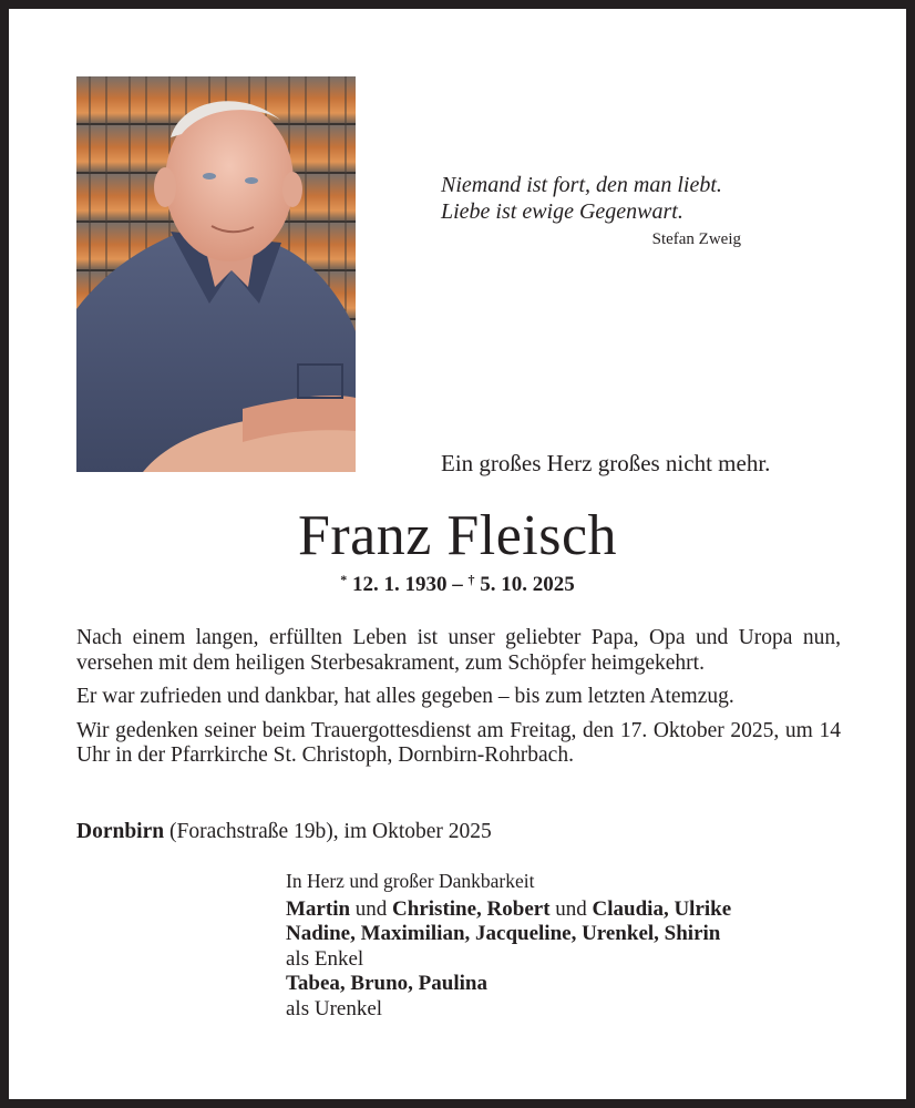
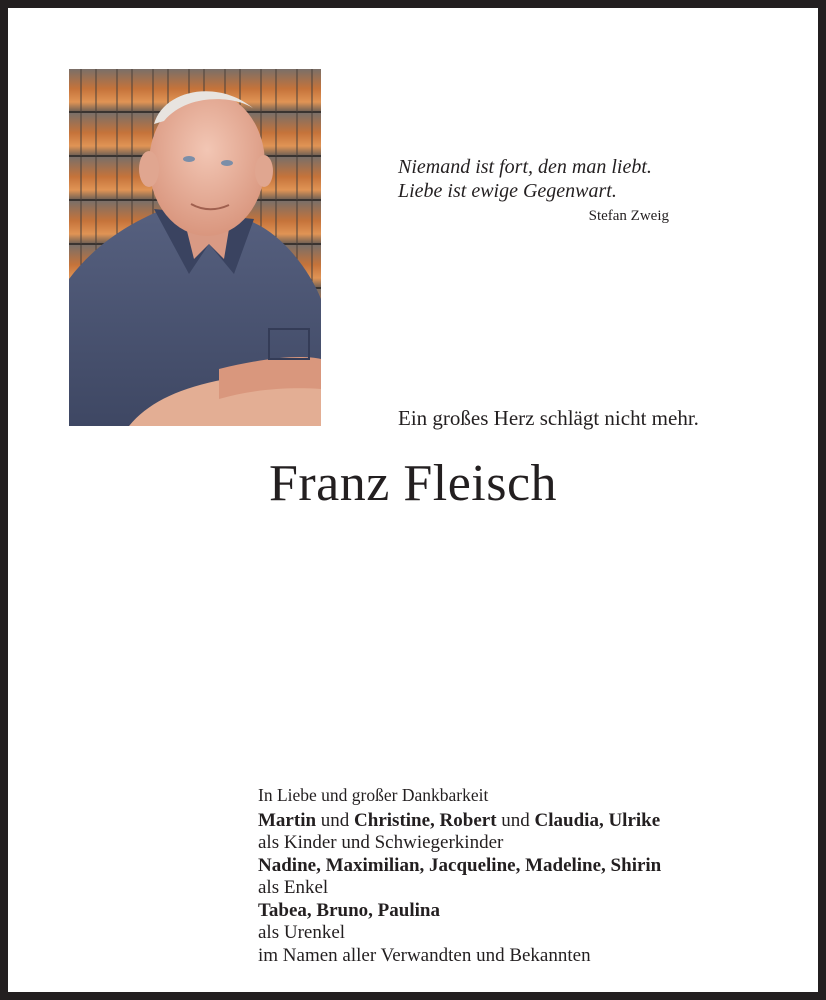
  Niemand ist fort, den man liebt.
  Liebe ist ewige Gegenwart.
  Stefan Zweig
- Ein großes Herz großes nicht mehr.
+ Ein großes Herz schlägt nicht mehr.
  Franz Fleisch
- * 12. 1. 1930 – † 5. 10. 2025
- Nach einem langen, erfüllten Leben ist unser geliebter Papa, Opa und Uropa nun, versehen mit dem heiligen Sterbesakrament, zum Schöpfer heimgekehrt.
- Er war zufrieden und dankbar, hat alles gegeben – bis zum letzten Atemzug.
- Wir gedenken seiner beim Trauergottesdienst am Freitag, den 17. Oktober 2025, um 14 Uhr in der Pfarrkirche St. Christoph, Dornbirn-Rohrbach.
- Dornbirn (Forachstraße 19b), im Oktober 2025
- In Herz und großer Dankbarkeit
+ In Liebe und großer Dankbarkeit
  Martin und Christine, Robert und Claudia, Ulrike
+ als Kinder und Schwiegerkinder
- Nadine, Maximilian, Jacqueline, Urenkel, Shirin
+ Nadine, Maximilian, Jacqueline, Madeline, Shirin
  als Enkel
  Tabea, Bruno, Paulina
  als Urenkel
+ im Namen aller Verwandten und Bekannten
